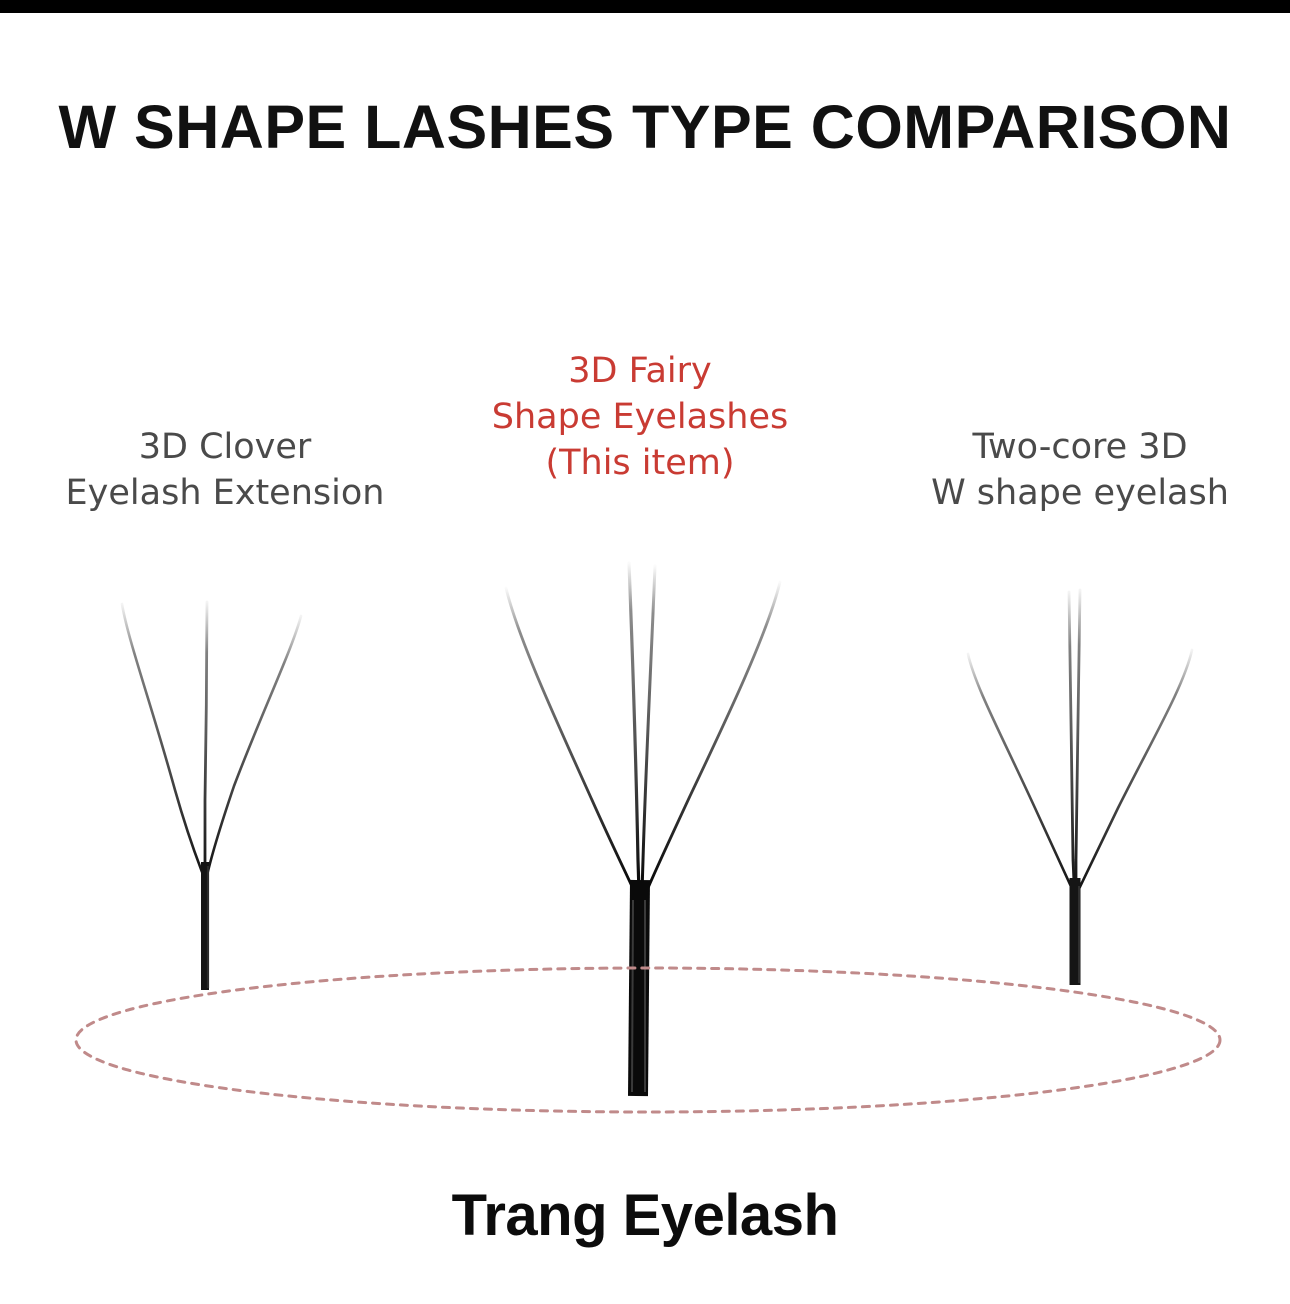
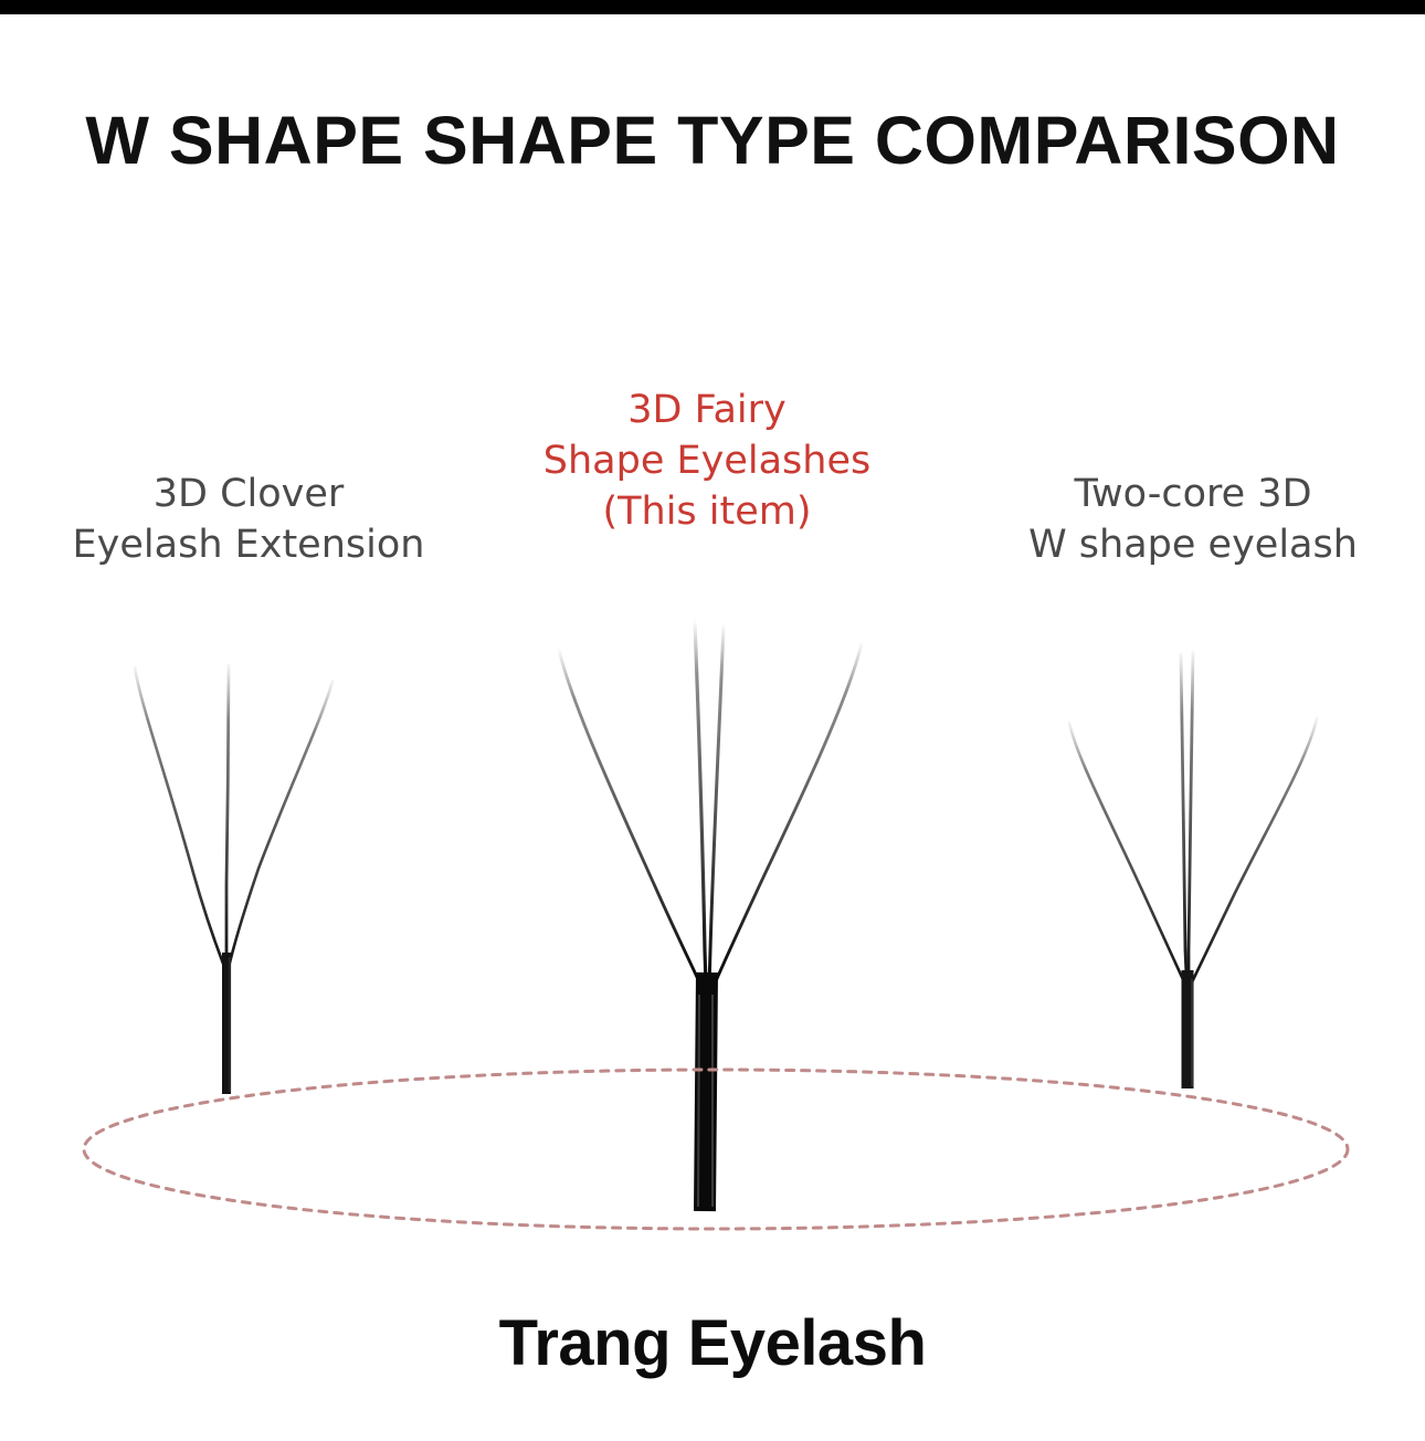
- W SHAPE LASHES TYPE COMPARISON
+ W SHAPE SHAPE TYPE COMPARISON
  3D Clover
  Eyelash Extension
  3D Fairy
  Shape Eyelashes
  (This item)
  Two-core 3D
  W shape eyelash
  Trang Eyelash
